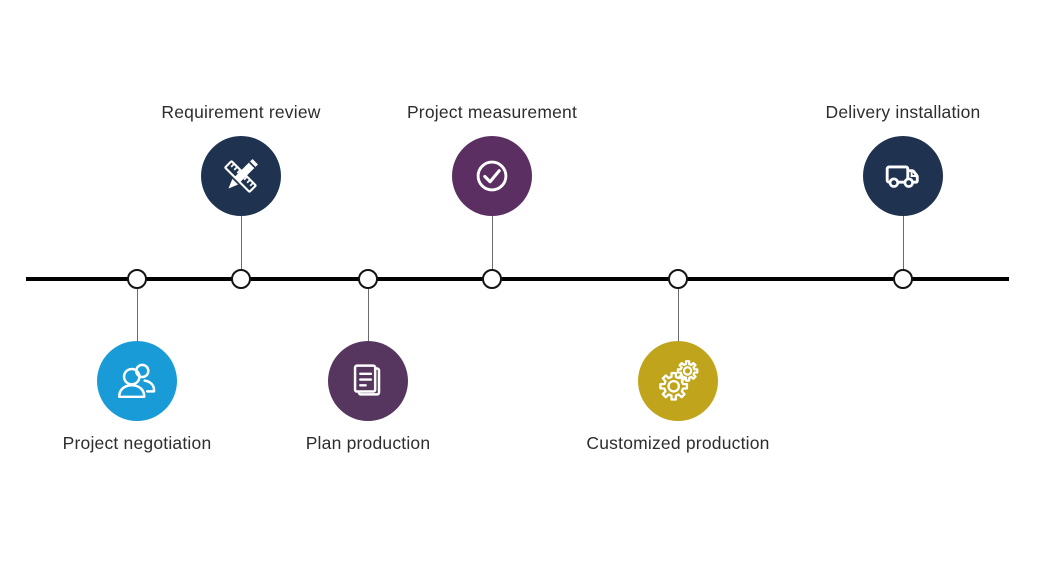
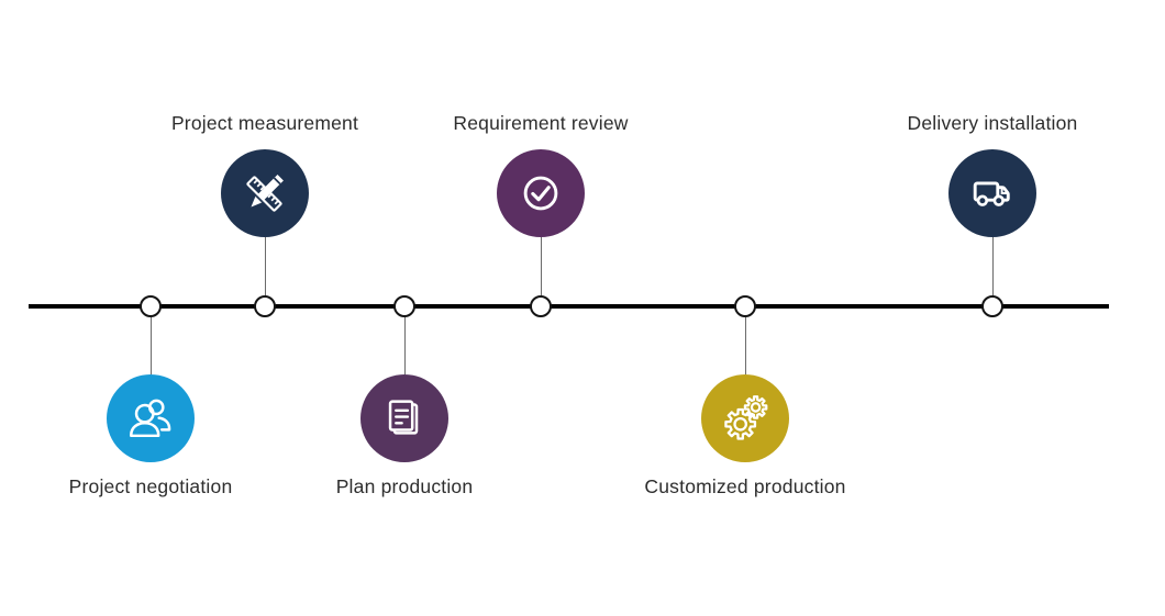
  Project negotiation
- Requirement review
+ Project measurement
  Plan production
- Project measurement
+ Requirement review
  Customized production
  Delivery installation
